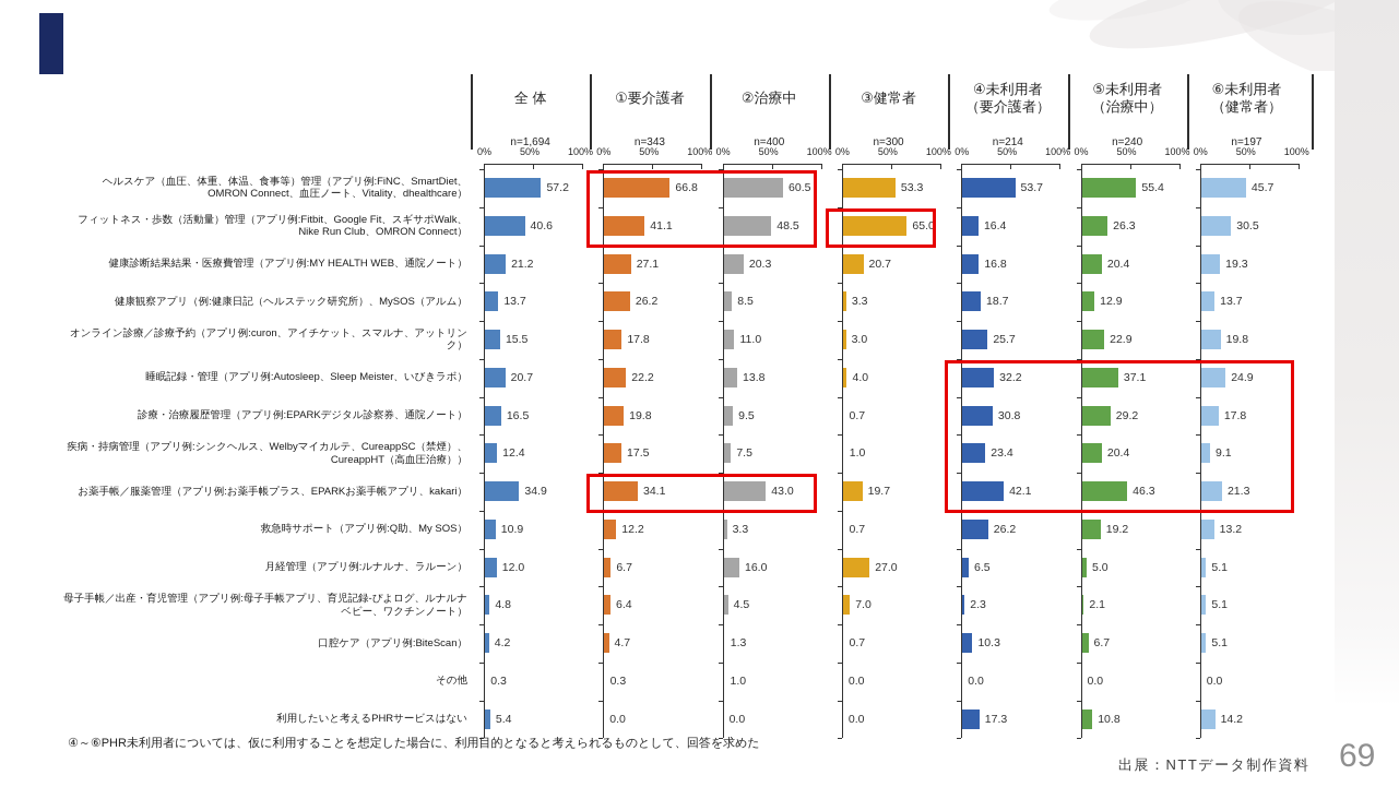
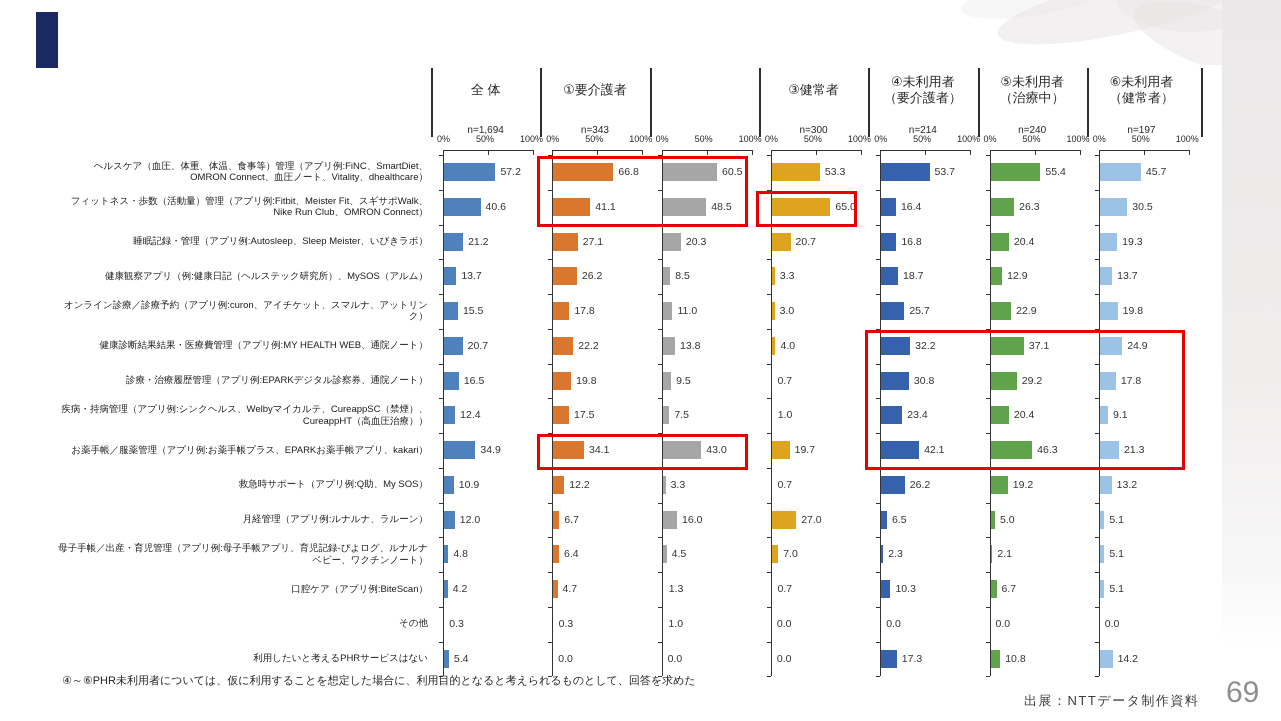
  ④～⑥PHR未利用者については、仮に利用することを想定した場合に、利用目的となると考えられるものとして、回答を求めた
  出展：NTTデータ制作資料
  69
  全 体
  n=1,694
  0%
  50%
  100%
  57.2
  40.6
  21.2
  13.7
  15.5
  20.7
  16.5
  12.4
  34.9
  10.9
  12.0
  4.8
  4.2
  0.3
  5.4
  ①要介護者
  n=343
  0%
  50%
  100%
  66.8
  41.1
  27.1
  26.2
  17.8
  22.2
  19.8
  17.5
  34.1
  12.2
  6.7
  6.4
  4.7
  0.3
  0.0
- ②治療中
- n=400
  0%
  50%
  100%
  60.5
  48.5
  20.3
  8.5
  11.0
  13.8
  9.5
  7.5
  43.0
  3.3
  16.0
  4.5
  1.3
  1.0
  0.0
  ③健常者
  n=300
  0%
  50%
  100%
  53.3
  65.0
  20.7
  3.3
  3.0
  4.0
  0.7
  1.0
  19.7
  0.7
  27.0
  7.0
  0.7
  0.0
  0.0
  ④未利用者
  （要介護者）
  n=214
  0%
  50%
  100%
  53.7
  16.4
  16.8
  18.7
  25.7
  32.2
  30.8
  23.4
  42.1
  26.2
  6.5
  2.3
  10.3
  0.0
  17.3
  ⑤未利用者
  （治療中）
  n=240
  0%
  50%
  100%
  55.4
  26.3
  20.4
  12.9
  22.9
  37.1
  29.2
  20.4
  46.3
  19.2
  5.0
  2.1
  6.7
  0.0
  10.8
  ⑥未利用者
  （健常者）
  n=197
  0%
  50%
  100%
  45.7
  30.5
  19.3
  13.7
  19.8
  24.9
  17.8
  9.1
  21.3
  13.2
  5.1
  5.1
  5.1
  0.0
  14.2
  ヘルスケア（血圧、体重、体温、食事等）管理（アプリ例:FiNC、SmartDiet、OMRON Connect、血圧ノート、Vitality、dhealthcare）
- フィットネス・歩数（活動量）管理（アプリ例:Fitbit、Google Fit、スギサポWalk、Nike Run Club、OMRON Connect）
+ フィットネス・歩数（活動量）管理（アプリ例:Fitbit、Meister Fit、スギサポWalk、Nike Run Club、OMRON Connect）
- 健康診断結果結果・医療費管理（アプリ例:MY HEALTH WEB、通院ノート）
+ 睡眠記録・管理（アプリ例:Autosleep、Sleep Meister、いびきラボ）
  健康観察アプリ（例:健康日記（ヘルステック研究所）、MySOS（アルム）
  オンライン診療／診療予約（アプリ例:curon、アイチケット、スマルナ、アットリンク）
- 睡眠記録・管理（アプリ例:Autosleep、Sleep Meister、いびきラボ）
+ 健康診断結果結果・医療費管理（アプリ例:MY HEALTH WEB、通院ノート）
  診療・治療履歴管理（アプリ例:EPARKデジタル診察券、通院ノート）
  疾病・持病管理（アプリ例:シンクヘルス、Welbyマイカルテ、CureappSC（禁煙）、CureappHT（高血圧治療））
  お薬手帳／服薬管理（アプリ例:お薬手帳プラス、EPARKお薬手帳アプリ、kakari）
  救急時サポート（アプリ例:Q助、My SOS）
  月経管理（アプリ例:ルナルナ、ラルーン）
  母子手帳／出産・育児管理（アプリ例:母子手帳アプリ、育児記録-ぴよログ、ルナルナベビー、ワクチンノート）
  口腔ケア（アプリ例:BiteScan）
  その他
  利用したいと考えるPHRサービスはない
